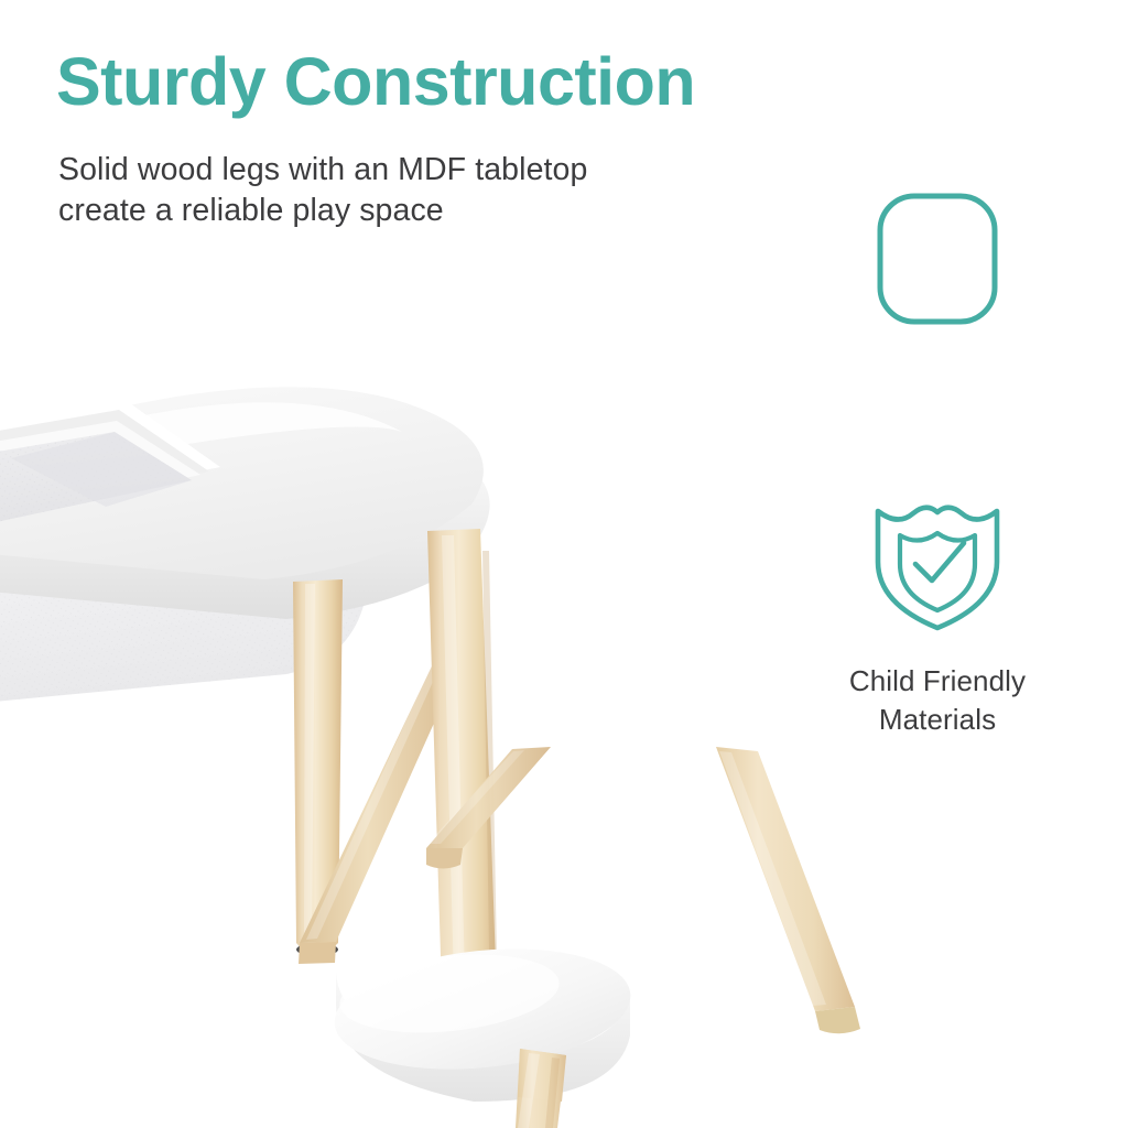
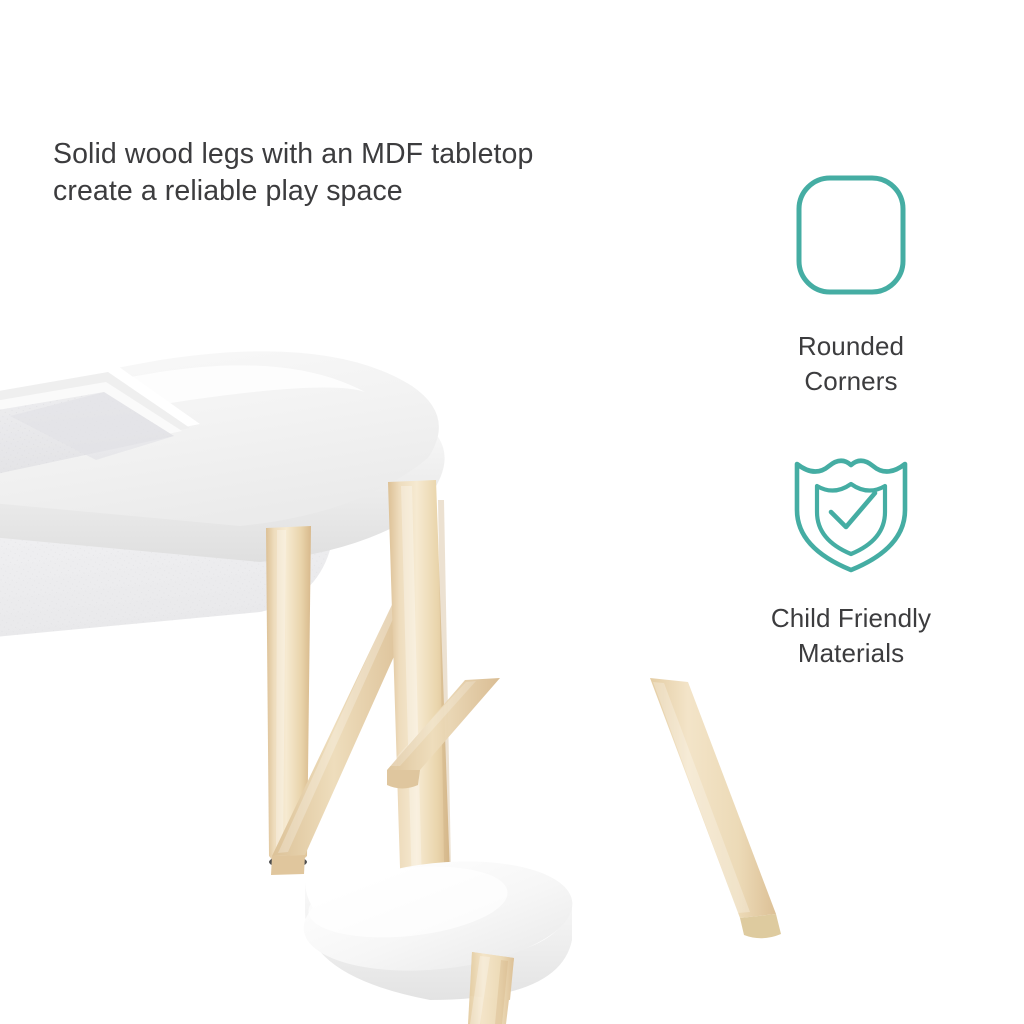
- Sturdy Construction
  Solid wood legs with an MDF tabletop
  create a reliable play space
+ Rounded
+ Corners
  Child Friendly
  Materials
